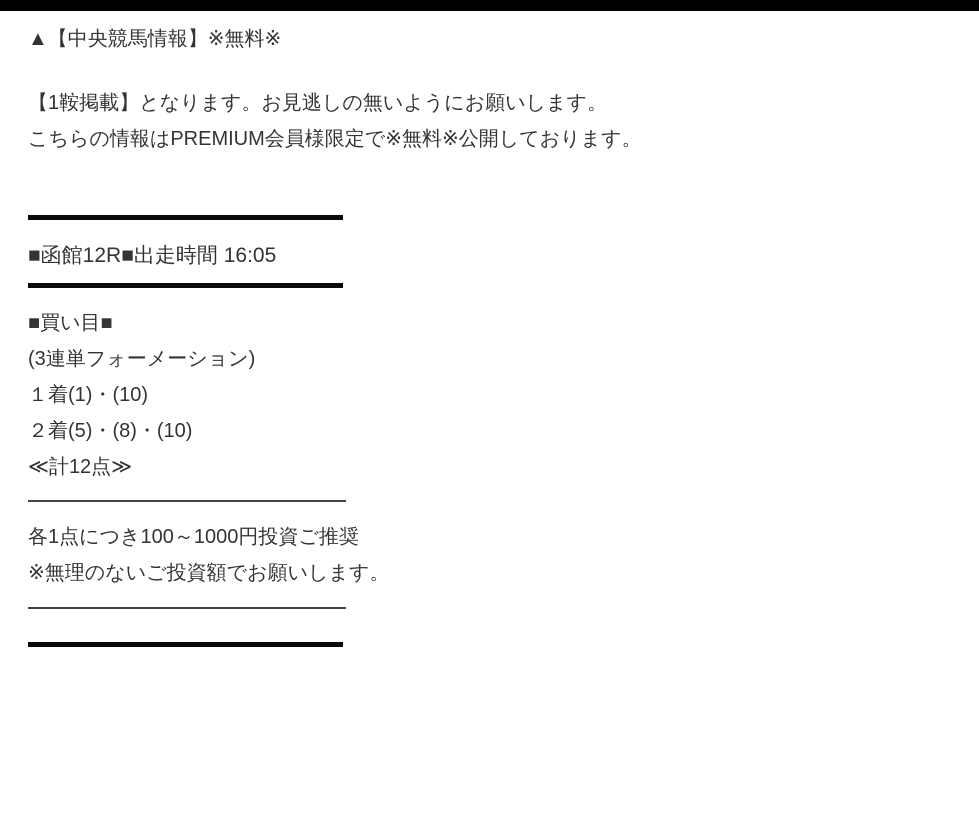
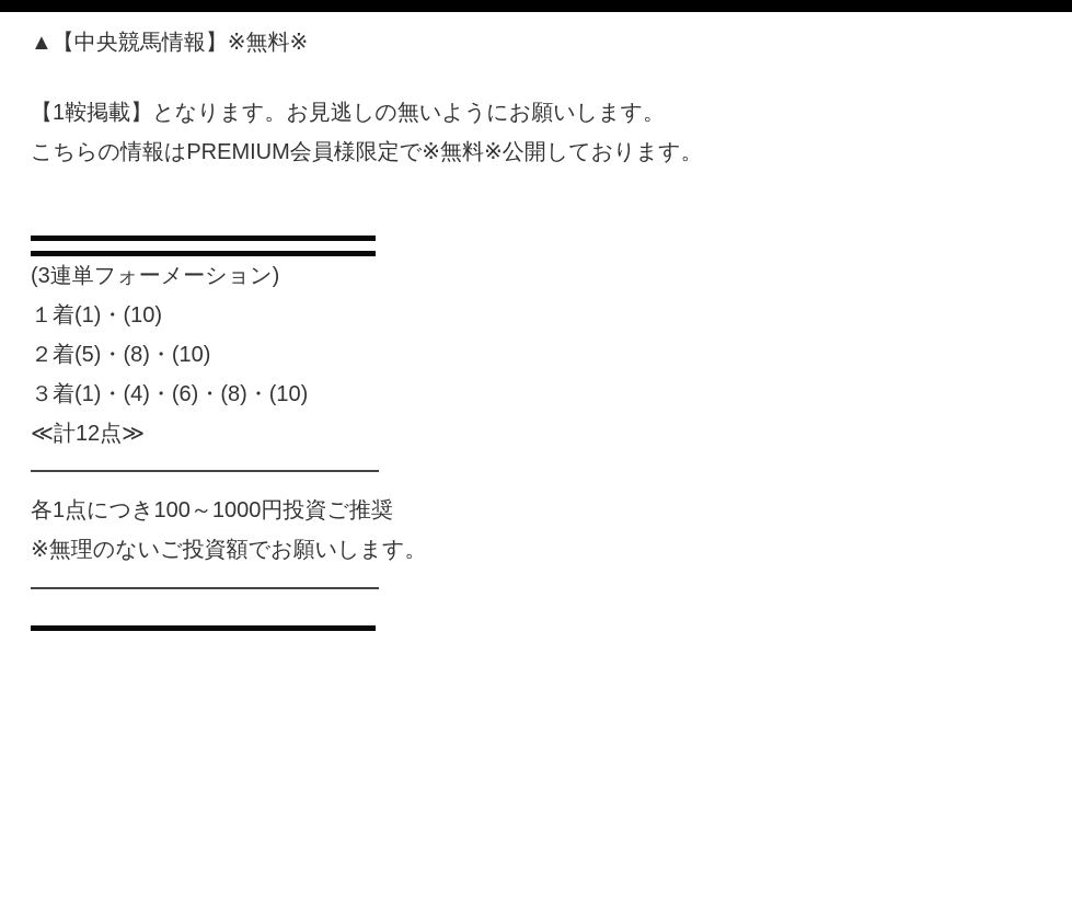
  ▲【中央競馬情報】※無料※
  【1鞍掲載】となります。お見逃しの無いようにお願いします。
  こちらの情報はPREMIUM会員様限定で※無料※公開しております。
- ■函館12R■出走時間 16:05
- ■買い目■
  (3連単フォーメーション)
  １着(1)・(10)
  ２着(5)・(8)・(10)
+ ３着(1)・(4)・(6)・(8)・(10)
  ≪計12点≫
  各1点につき100～1000円投資ご推奨
  ※無理のないご投資額でお願いします。
